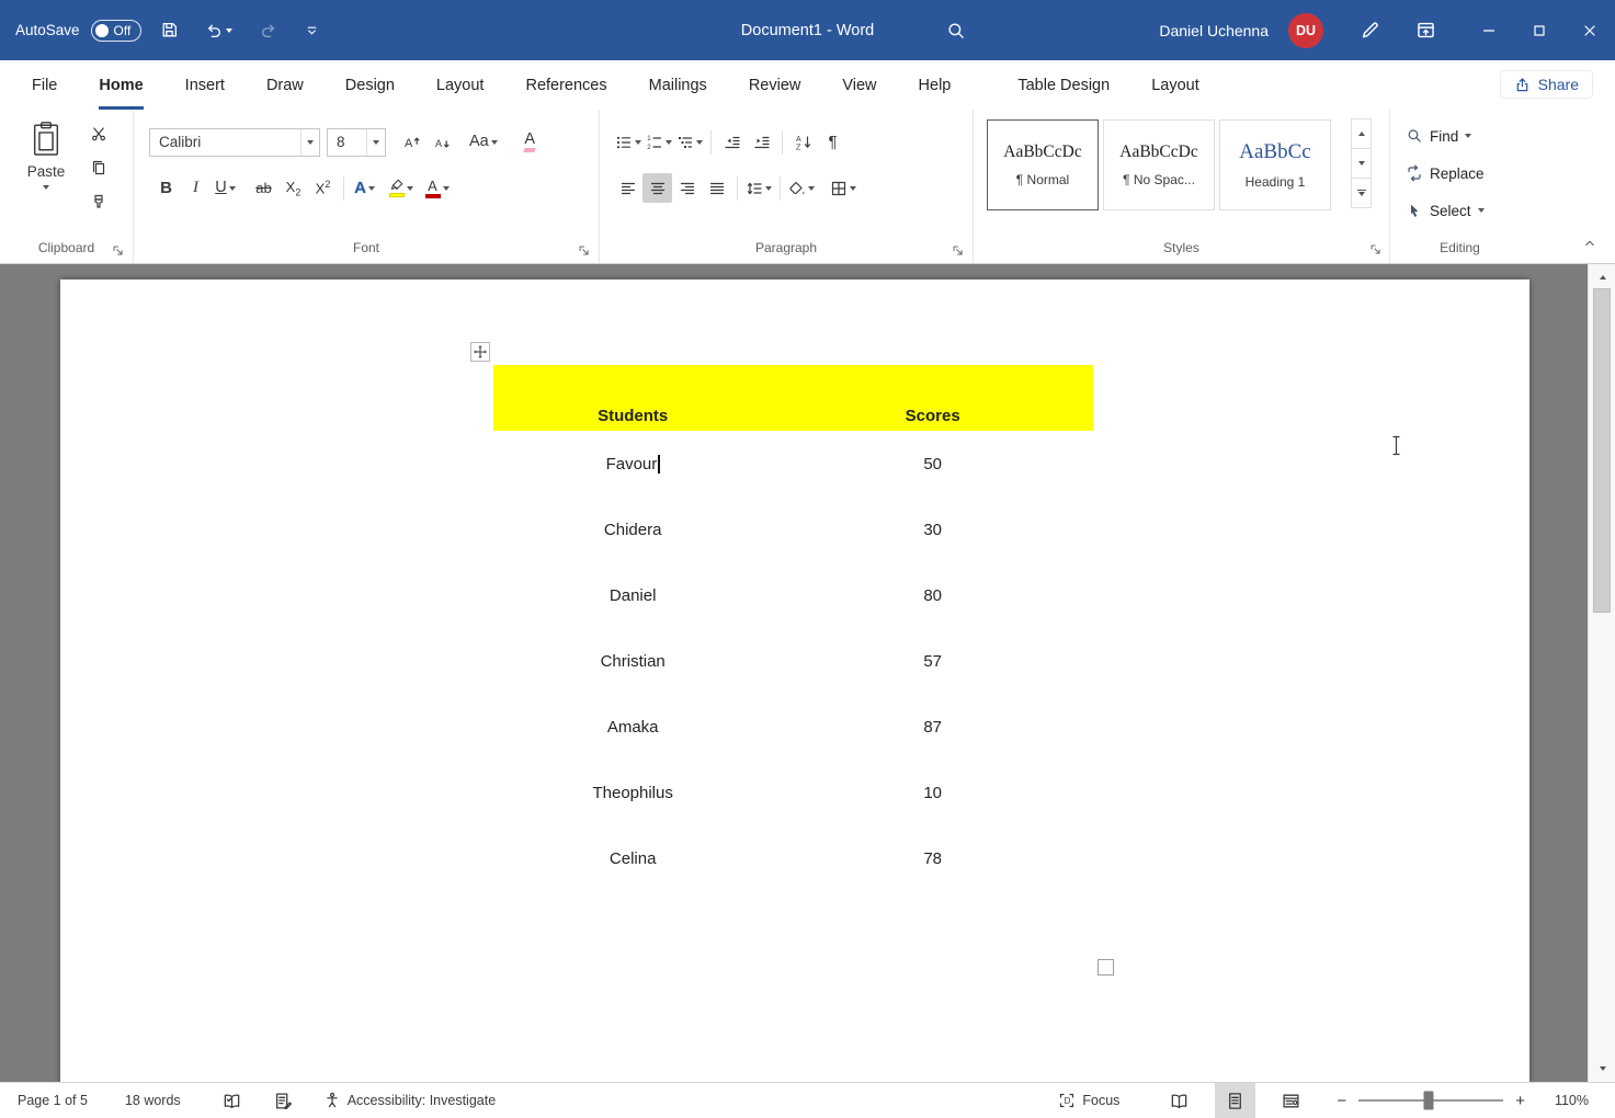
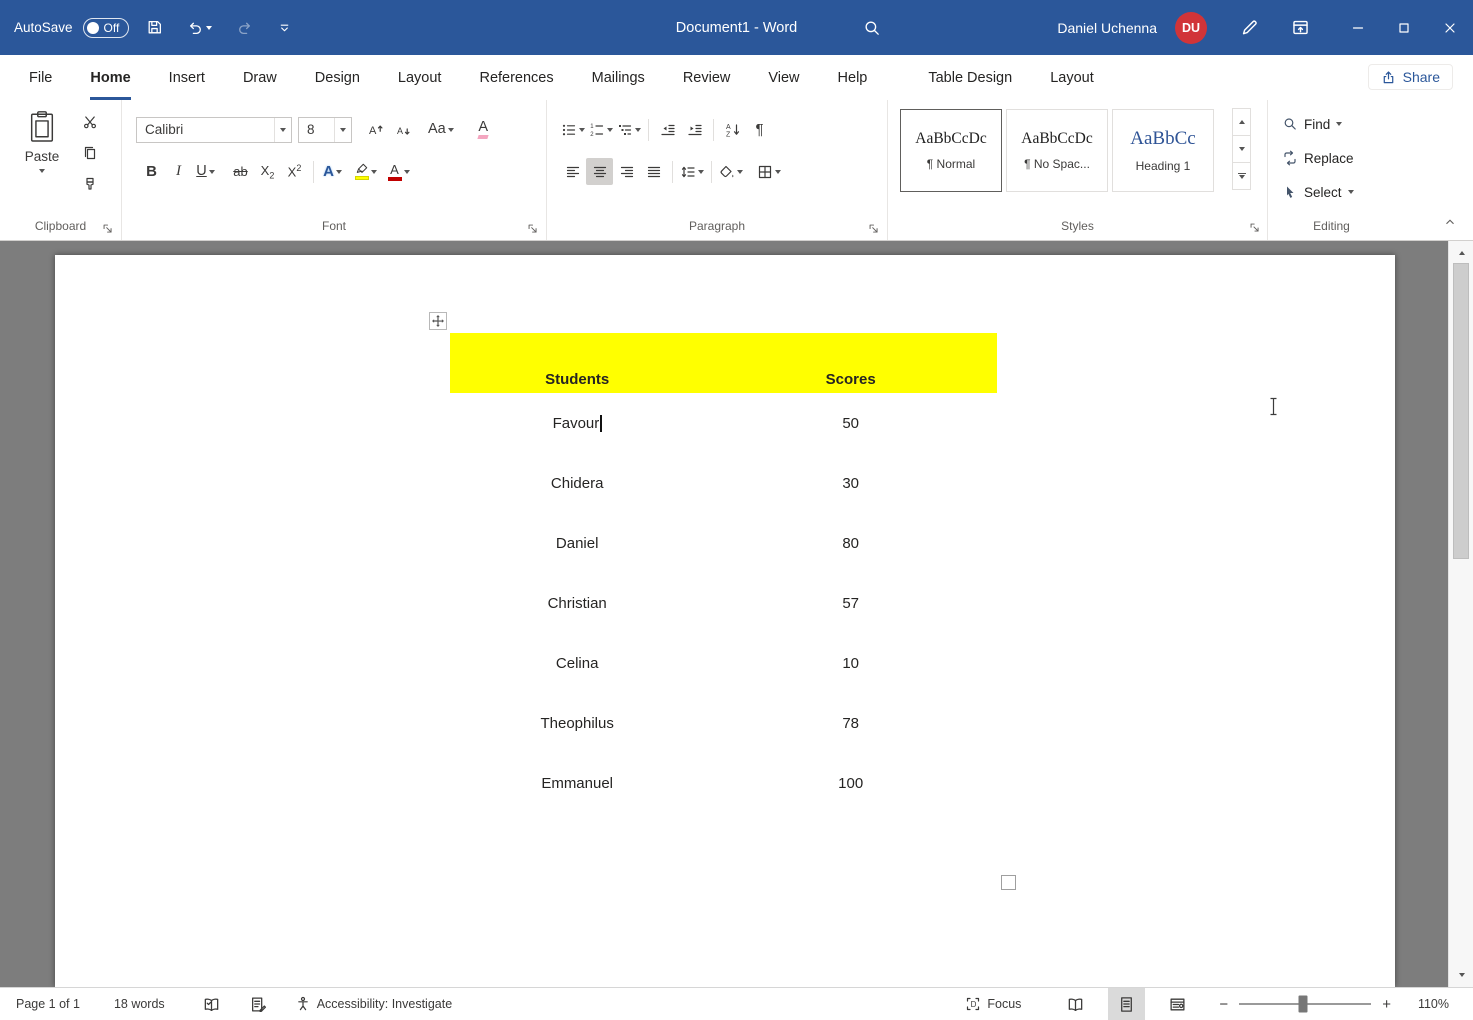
  AutoSave
  Off
  Document1 - Word
  Daniel Uchenna
  DU
  File
  Home
  Insert
  Draw
  Design
  Layout
  References
  Mailings
  Review
  View
  Help
  Table Design
  Layout
  Share
  Paste
  Clipboard
  Calibri
  8
  A
  A
  Aa
  A
  B
  I
  U
  ab
  X2
  X2
  A
  A
  Font
  ¶
  Paragraph
  AaBbCcDc
  ¶ Normal
  AaBbCcDc
  ¶ No Spac...
  AaBbCc
  Heading 1
  Styles
  Find
  Replace
  Select
  Editing
  Students
  Scores
  Favour
  50
  Chidera
  30
  Daniel
  80
  Christian
  57
- Amaka
- 87
- Theophilus
+ Celina
  10
- Celina
+ Theophilus
  78
+ Emmanuel
+ 100
- Page 1 of 5
+ Page 1 of 1
  18 words
  Accessibility: Investigate
  D
  Focus
  −
  +
  110%
